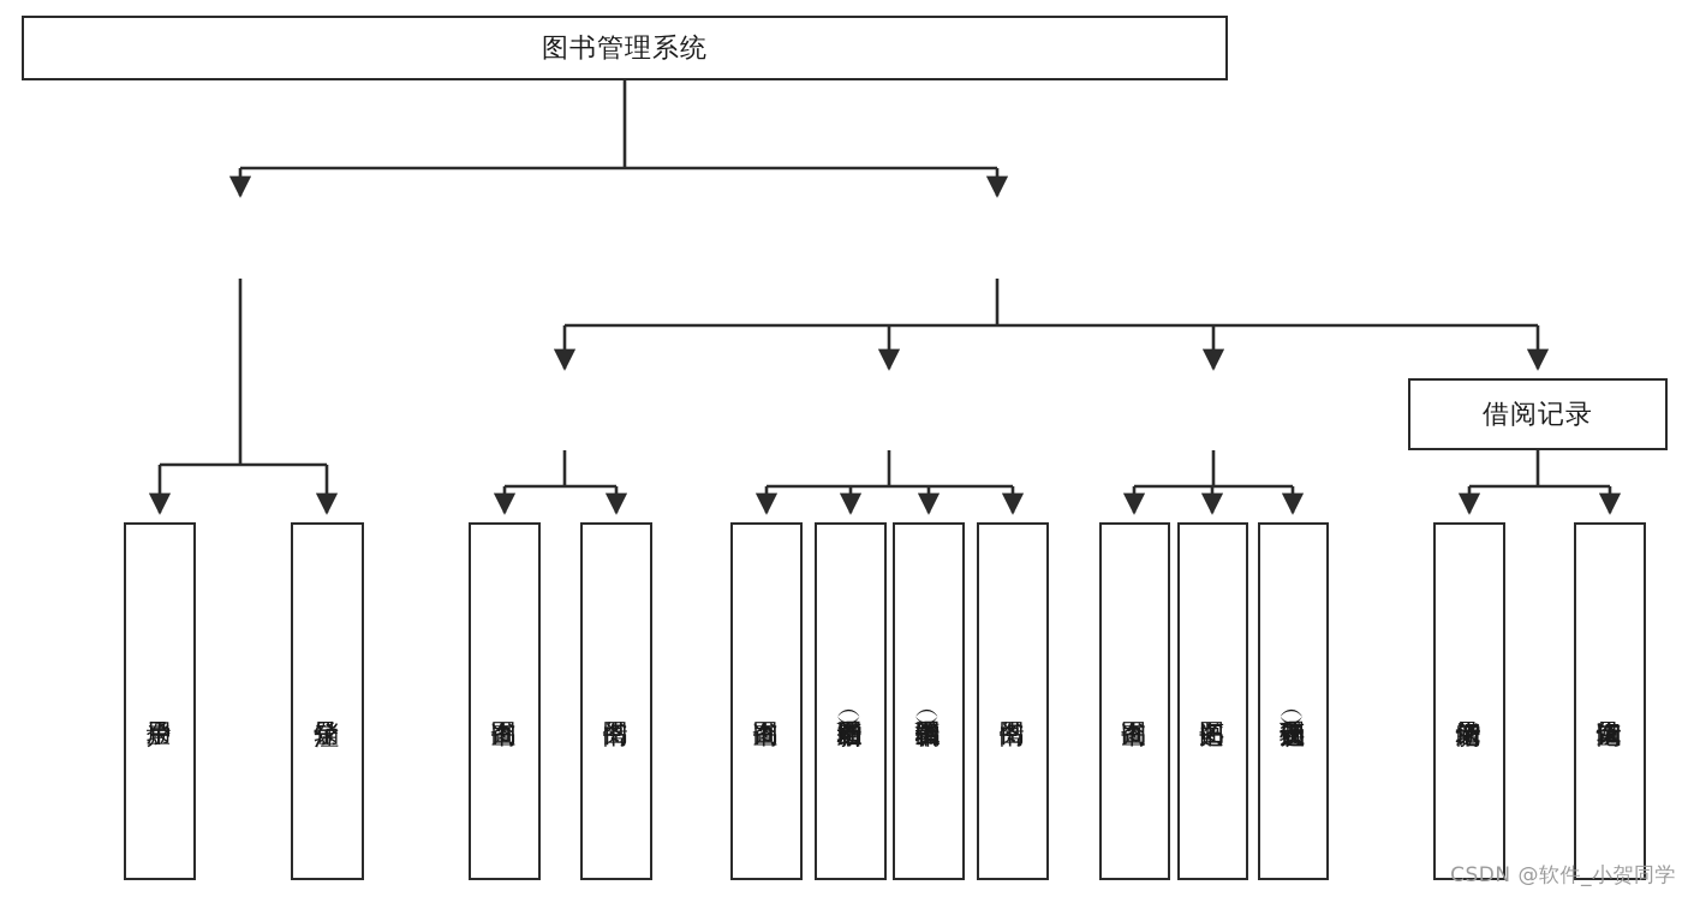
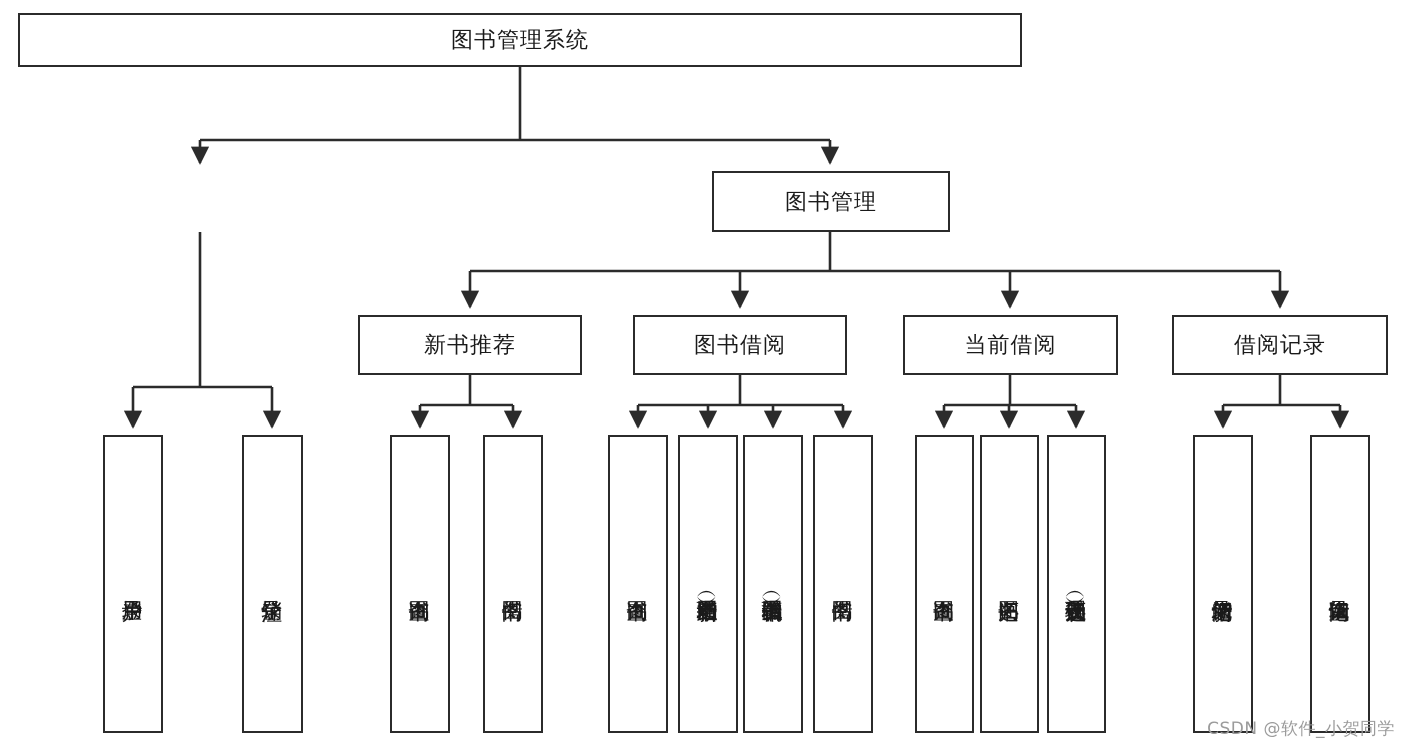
  图书管理系统
+ 图书管理
+ 新书推荐
+ 图书借阅
+ 当前借阅
  借阅记录
  CSDN @软件_小贺同学
